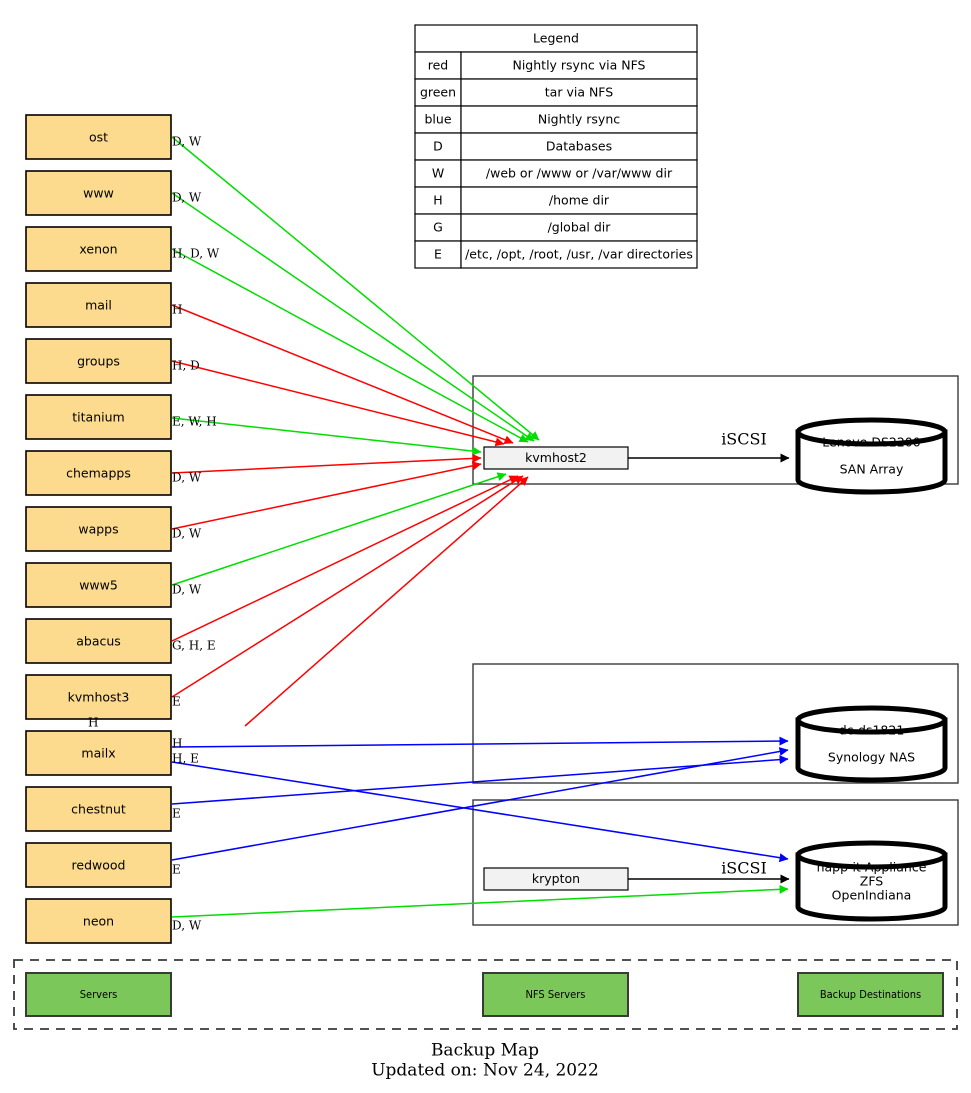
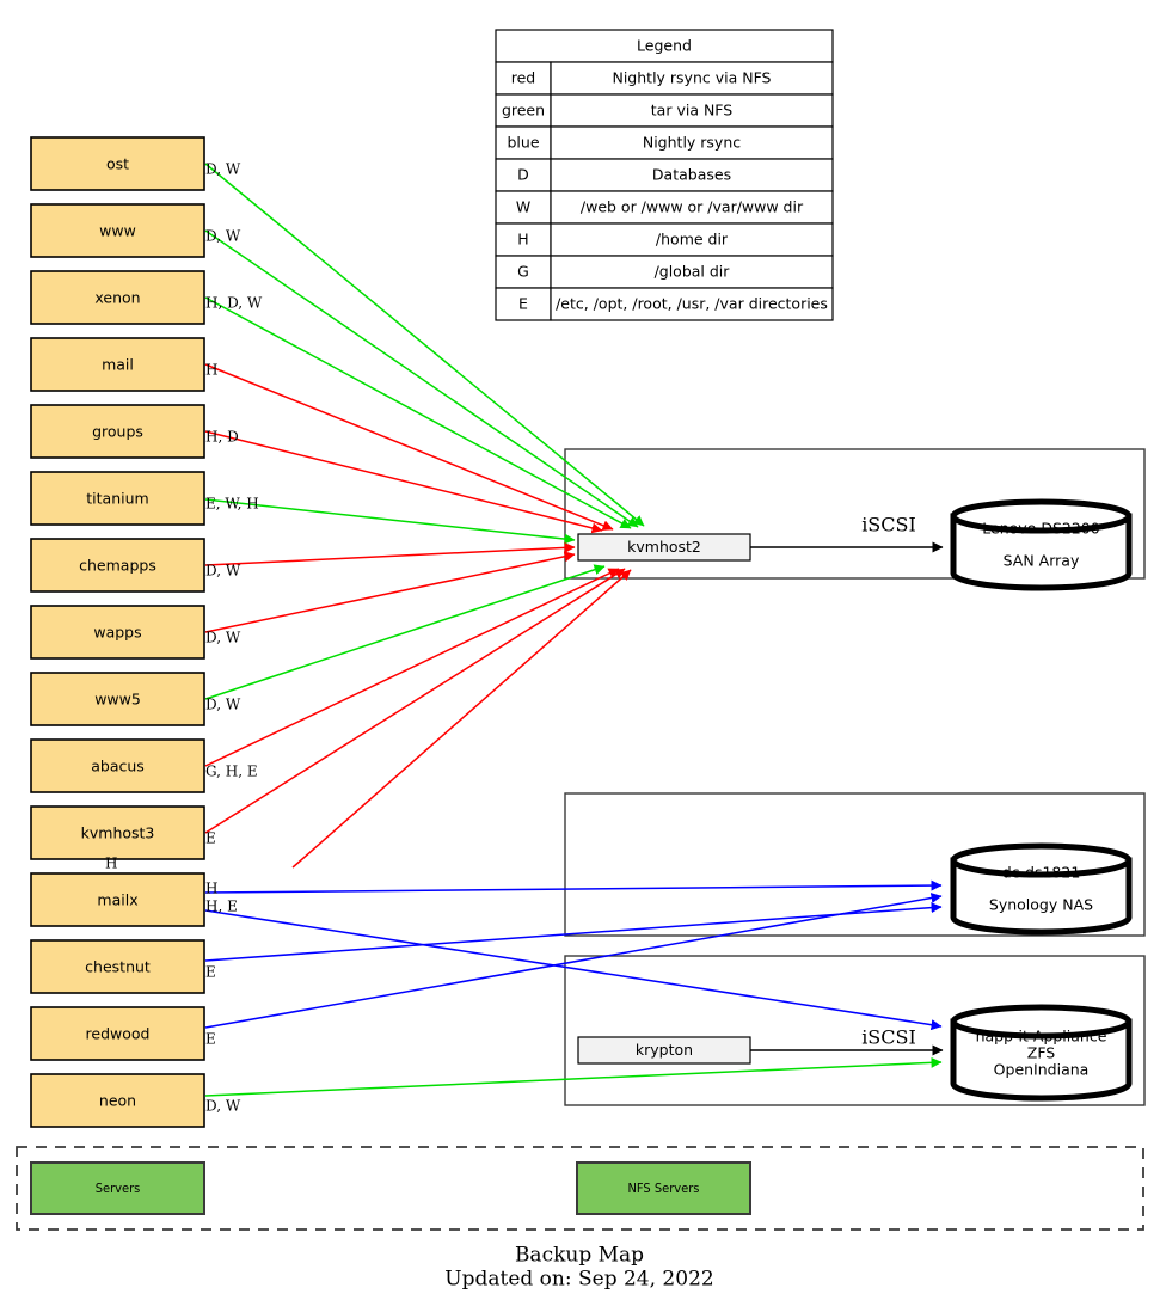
  ost
  www
  xenon
  mail
  groups
  titanium
  chemapps
  wapps
  www5
  abacus
  kvmhost3
  mailx
  chestnut
  redwood
  neon
  D, W
  D, W
  H, D, W
  H
  H, D
  E, W, H
  D, W
  D, W
  D, W
  G, H, E
  E
  H
  E
  E
  D, W
  H
  H, E
  kvmhost2
  krypton
  iSCSI
  iSCSI
  Lenovo DS2200
  SAN Array
  dc-ds1821
  Synology NAS
  napp-it Appliance
  ZFS
  OpenIndiana
  Legend
  red
  Nightly rsync via NFS
  green
  tar via NFS
  blue
  Nightly rsync
  D
  Databases
  W
  /web or /www or /var/www dir
  H
  /home dir
  G
  /global dir
  E
  /etc, /opt, /root, /usr, /var directories
  Servers
  NFS Servers
- Backup Destinations
  Backup Map
- Updated on: Nov 24, 2022
+ Updated on: Sep 24, 2022
